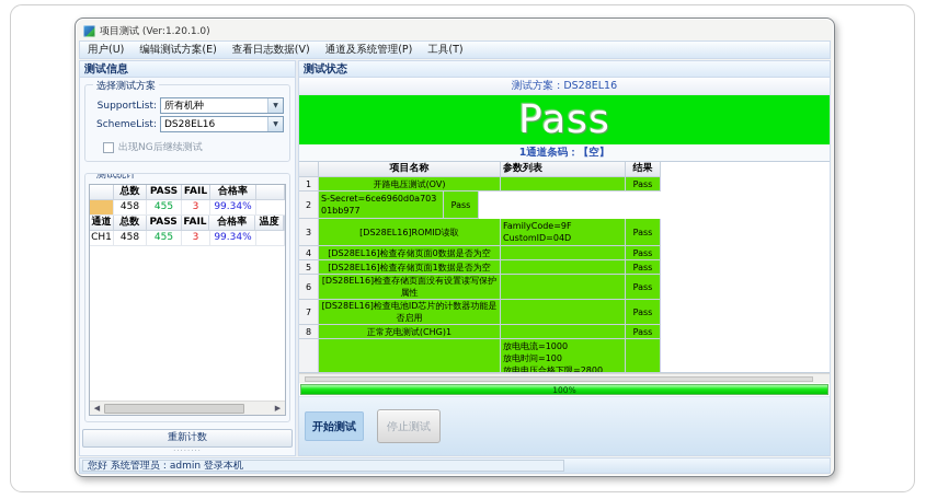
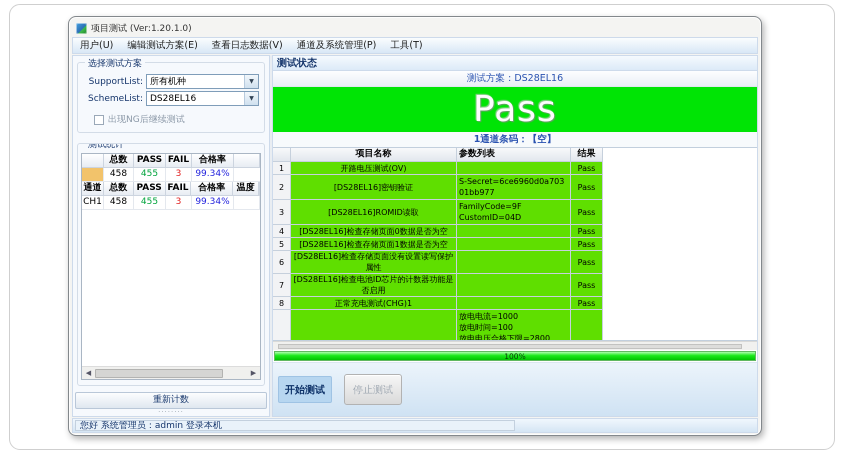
  项目测试 (Ver:1.20.1.0)
  用户(U)
  编辑测试方案(E)
  查看日志数据(V)
  通道及系统管理(P)
  工具(T)
- 测试信息
  选择测试方案
  SupportList:
  所有机种
  SchemeList:
  DS28EL16
  出现NG后继续测试
  测试统计
  总数
  PASS
  FAIL
  合格率
  458
  455
  3
  99.34%
  通道
  总数
  PASS
  FAIL
  合格率
  温度
  CH1
  458
  455
  3
  99.34%
  ◀
  ▶
  重新计数
  ········
  测试状态
  测试方案：DS28EL16
  Pass
  1通道条码：【空】
  项目名称
  参数列表
  结果
  1
  开路电压测试(OV)
  Pass
  2
+ [DS28EL16]密钥验证
  S-Secret=6ce6960d0a70301bb977
  Pass
  3
  [DS28EL16]ROMID读取
  FamilyCode=9F
  CustomID=04D
  Pass
  4
  [DS28EL16]检查存储页面0数据是否为空
  Pass
  5
  [DS28EL16]检查存储页面1数据是否为空
  Pass
  6
  [DS28EL16]检查存储页面没有设置读写保护属性
  Pass
  7
  [DS28EL16]检查电池ID芯片的计数器功能是否启用
  Pass
  8
  正常充电测试(CHG)1
  Pass
  放电电流=1000
  放电时间=100
  放电电压合格下限=2800
  100%
  开始测试
  停止测试
  您好 系统管理员：admin 登录本机
